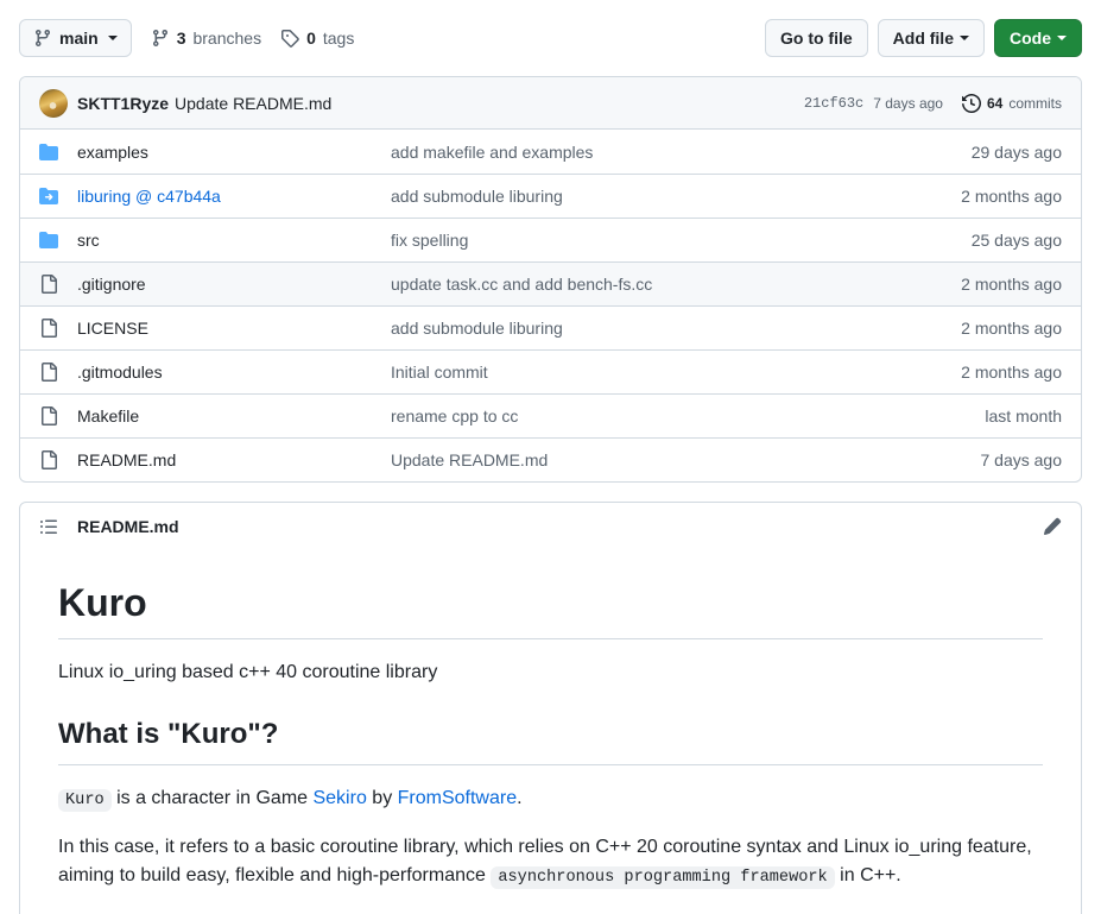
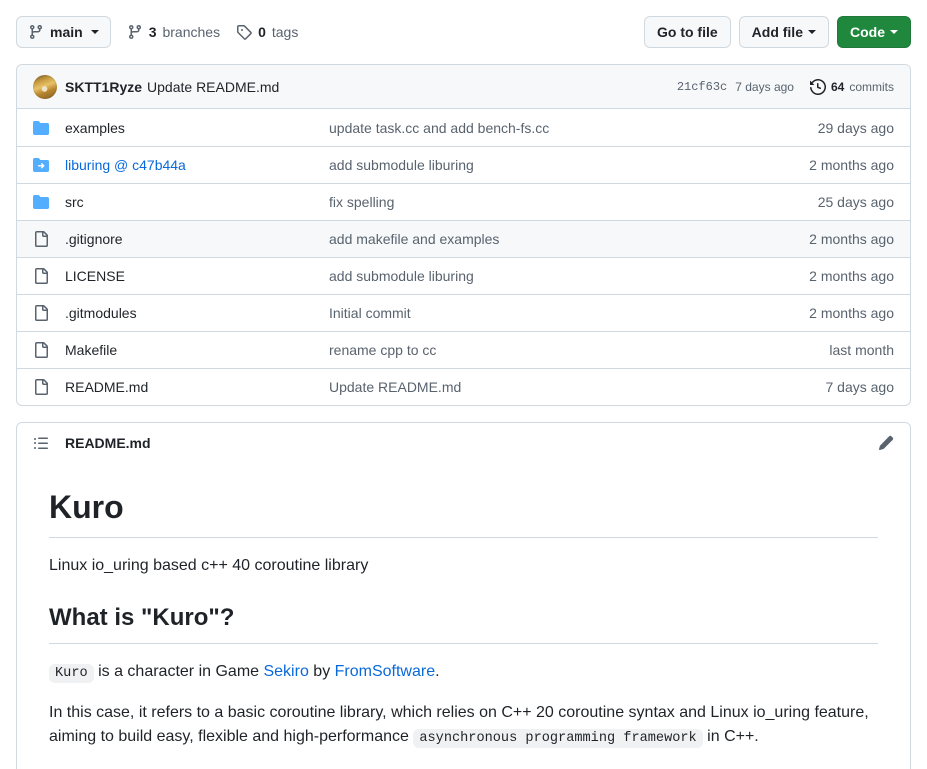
  main
  3
  branches
  0
  tags
  Go to file
  Add file
  Code
  SKTT1Ryze
  Update README.md
  21cf63c
  7 days ago
  64
  commits
  examples
- add makefile and examples
+ update task.cc and add bench-fs.cc
  29 days ago
  liburing @ c47b44a
  add submodule liburing
  2 months ago
  src
  fix spelling
  25 days ago
  .gitignore
- update task.cc and add bench-fs.cc
+ add makefile and examples
  2 months ago
  LICENSE
  add submodule liburing
  2 months ago
  .gitmodules
  Initial commit
  2 months ago
  Makefile
  rename cpp to cc
  last month
  README.md
  Update README.md
  7 days ago
  README.md
  Kuro
  Linux io_uring based c++ 40 coroutine library
  What is "Kuro"?
  Kuro is a character in Game Sekiro by FromSoftware.
  In this case, it refers to a basic coroutine library, which relies on C++ 20 coroutine syntax and Linux io_uring feature, aiming to build easy, flexible and high-performance asynchronous programming framework in C++.
